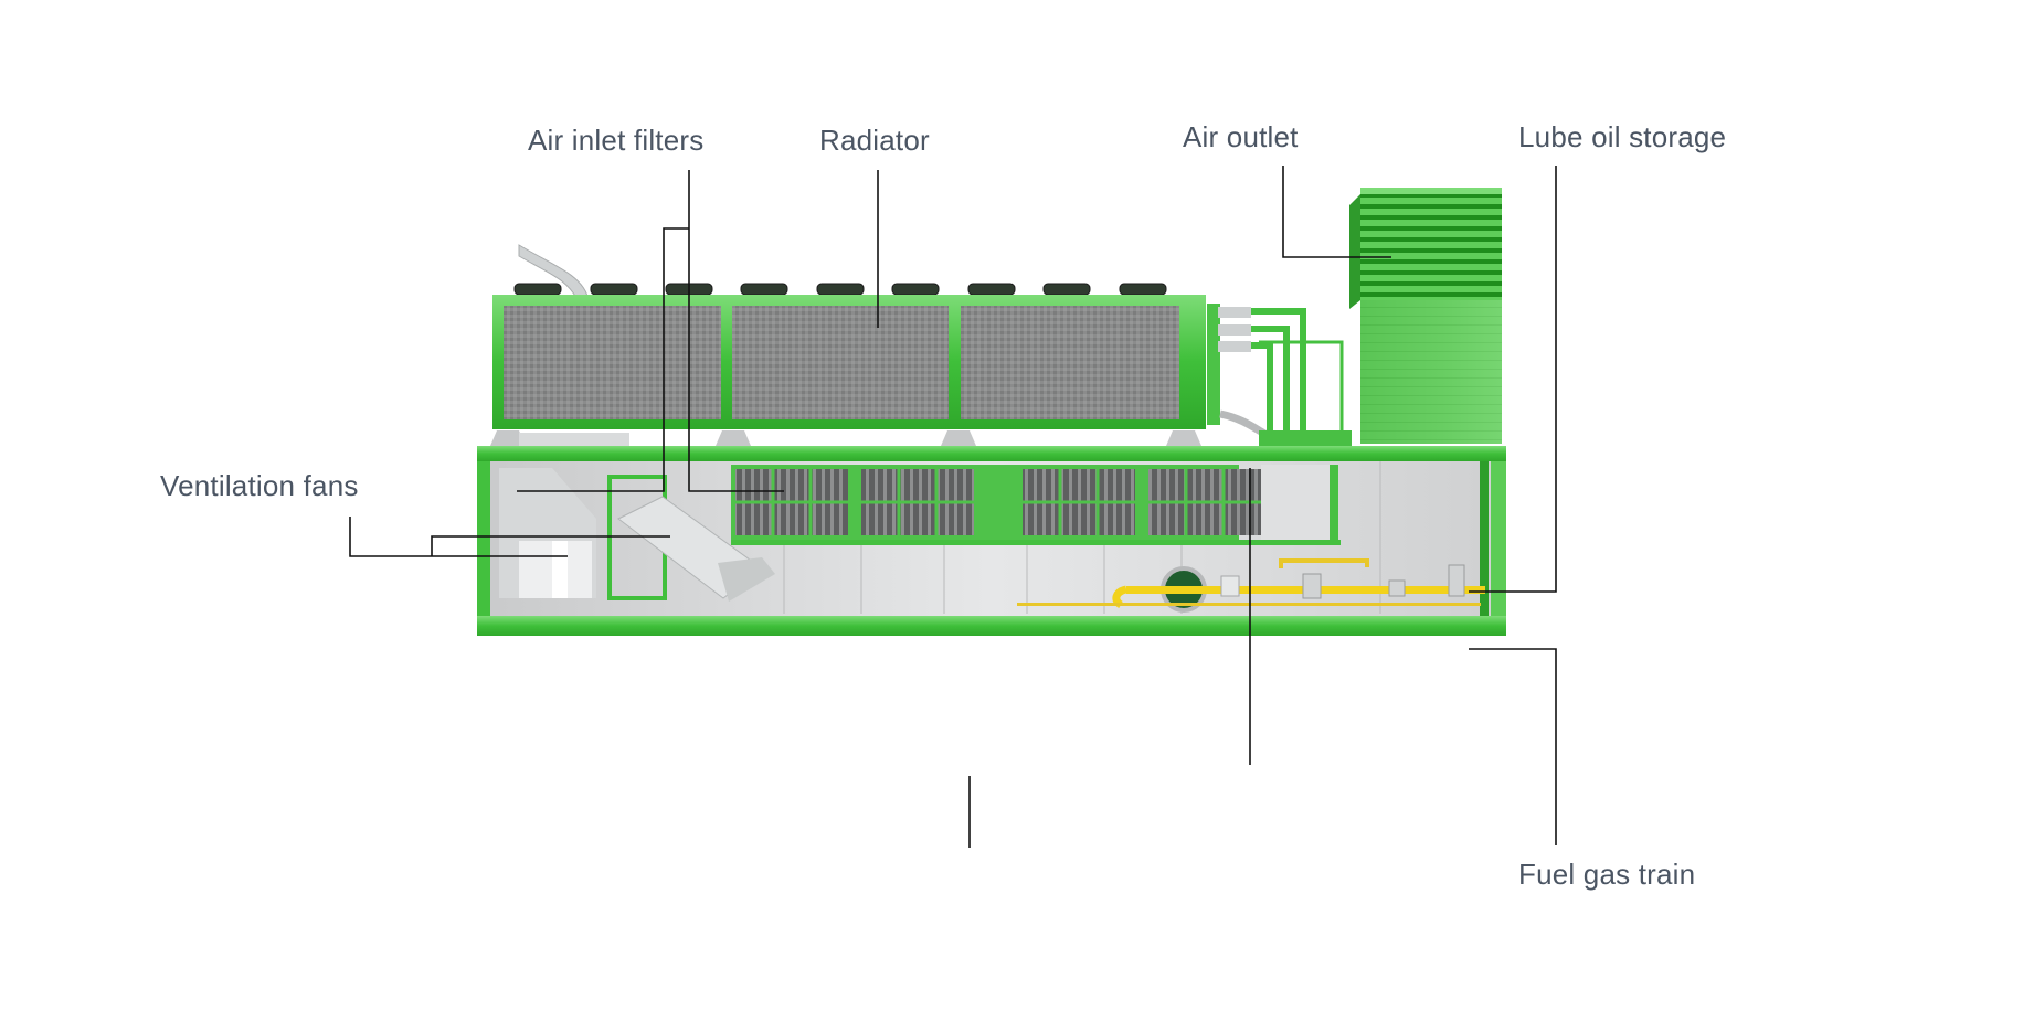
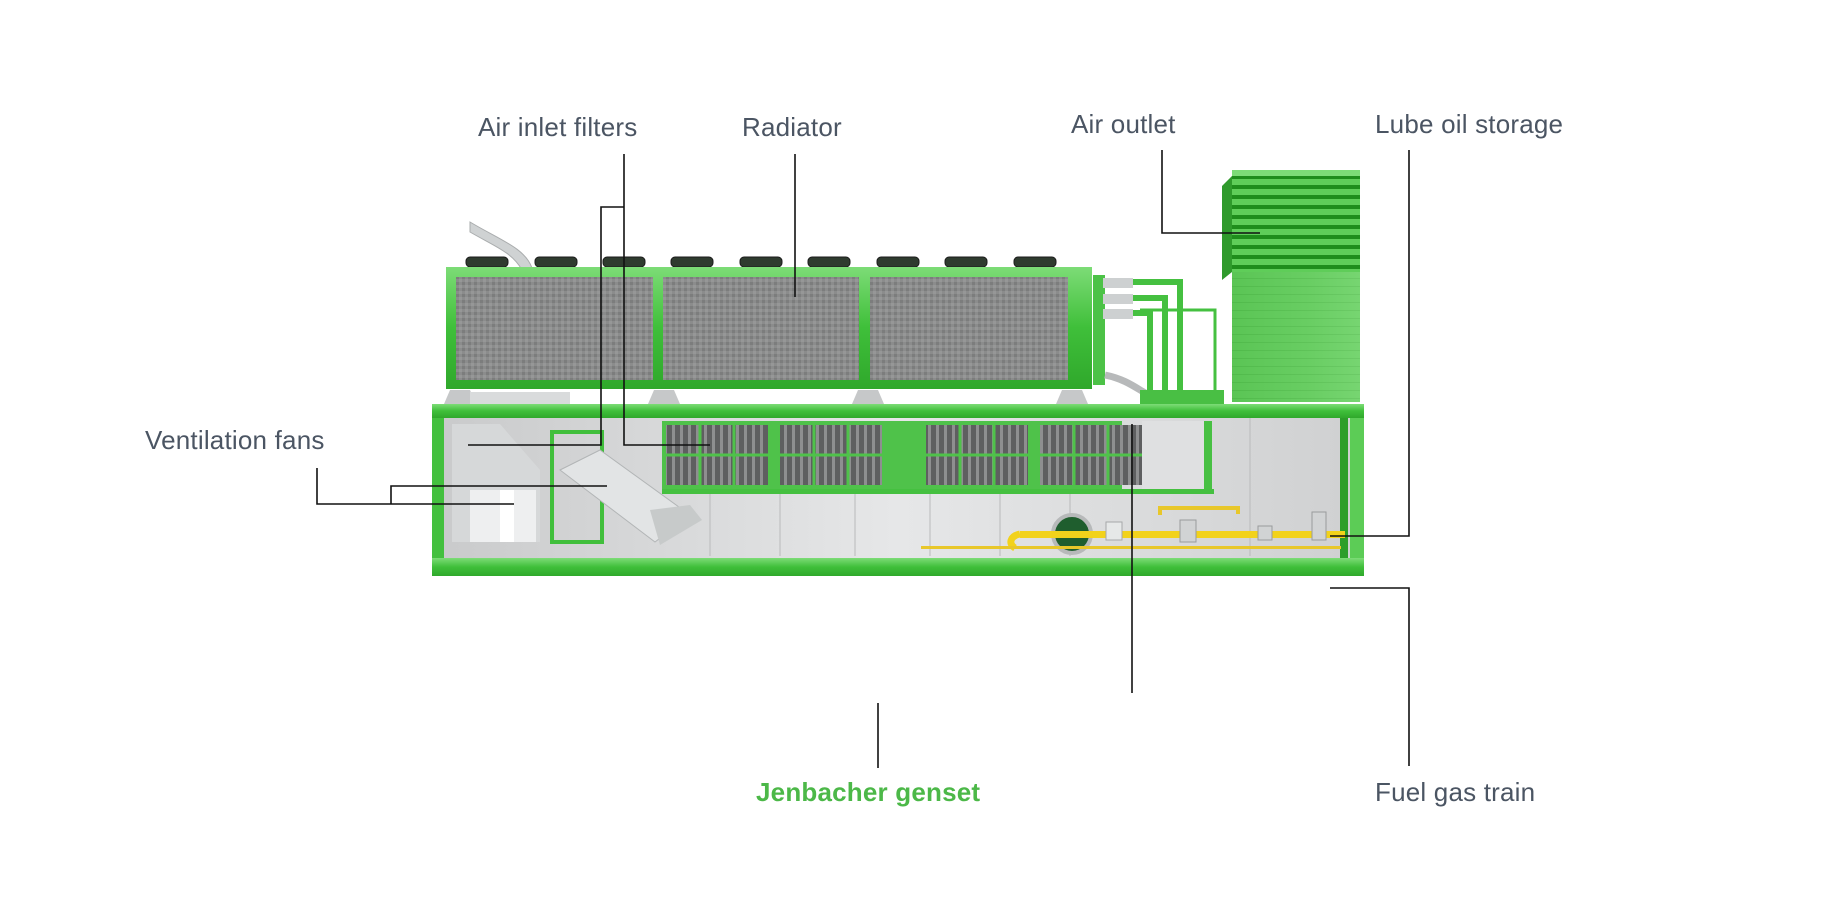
  Air inlet filters
  Radiator
  Air outlet
  Lube oil storage
  Ventilation fans
+ Jenbacher genset
  Fuel gas train
